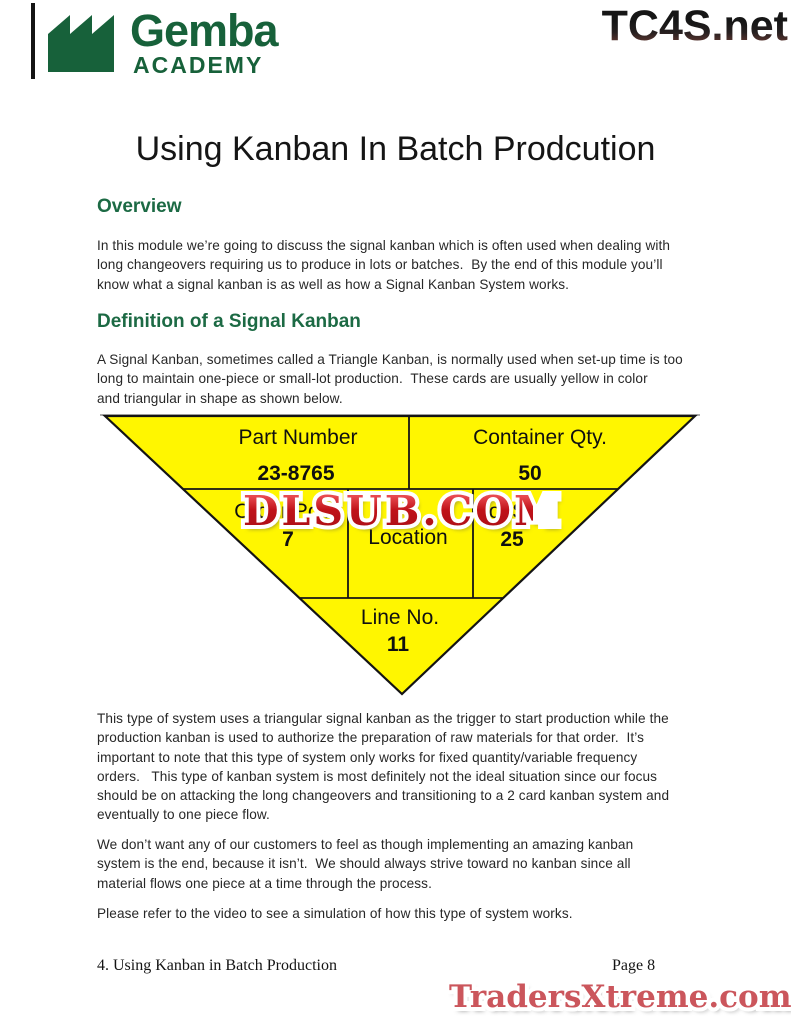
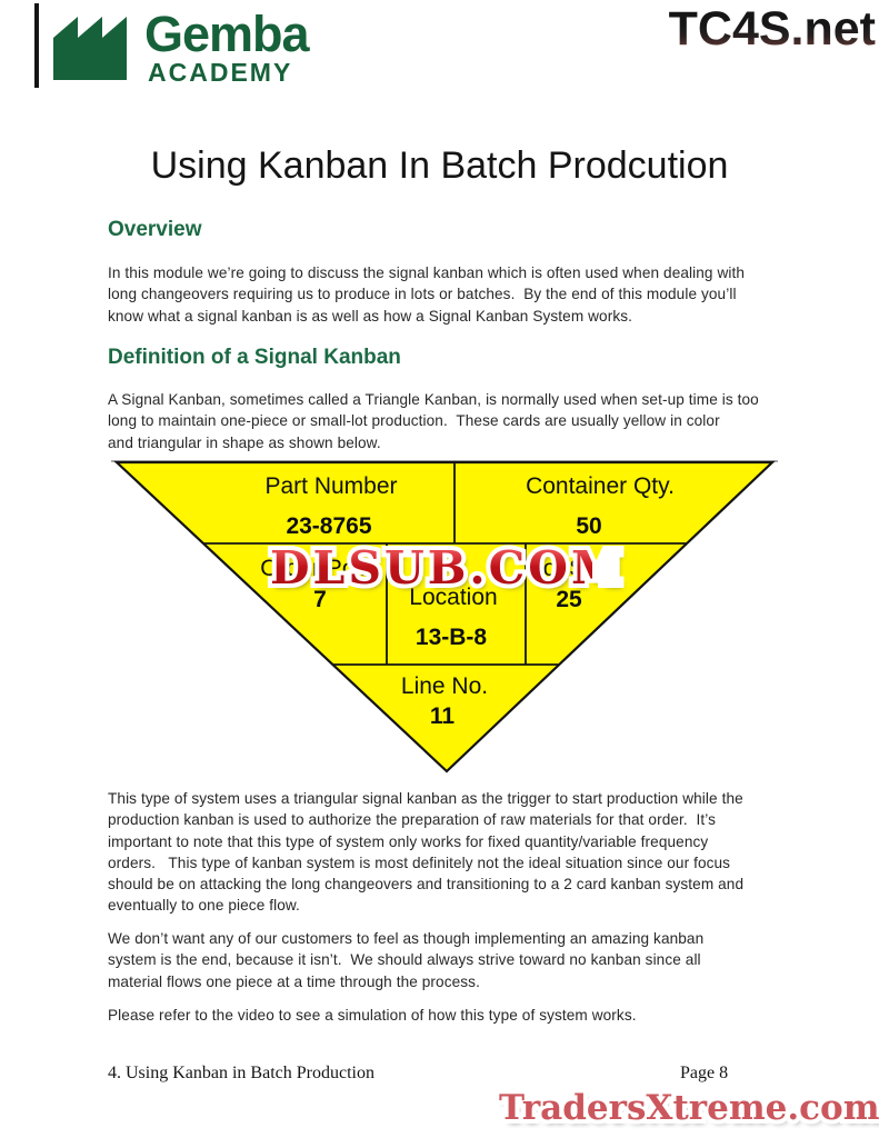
  Gemba
  ACADEMY
  TC4S.net
  Using Kanban In Batch Prodcution
  Overview
  In this module we’re going to discuss the signal kanban which is often used when dealing with
  long changeovers requiring us to produce in lots or batches. By the end of this module you’ll
  know what a signal kanban is as well as how a Signal Kanban System works.
  Definition of a Signal Kanban
  A Signal Kanban, sometimes called a Triangle Kanban, is normally used when set-up time is too
  long to maintain one-piece or small-lot production. These cards are usually yellow in color
  and triangular in shape as shown below.
  Part Number
  23-8765
  Container Qty.
  50
  7
  Location
+ 13-B-8
  25
  Line No.
  11
  DLSUB.COM
  This type of system uses a triangular signal kanban as the trigger to start production while the
  production kanban is used to authorize the preparation of raw materials for that order. It’s
  important to note that this type of system only works for fixed quantity/variable frequency
  orders. This type of kanban system is most definitely not the ideal situation since our focus
  should be on attacking the long changeovers and transitioning to a 2 card kanban system and
  eventually to one piece flow.
  We don’t want any of our customers to feel as though implementing an amazing kanban
  system is the end, because it isn’t. We should always strive toward no kanban since all
  material flows one piece at a time through the process.
  Please refer to the video to see a simulation of how this type of system works.
  4. Using Kanban in Batch Production
  Page 8
  TradersXtreme.com
